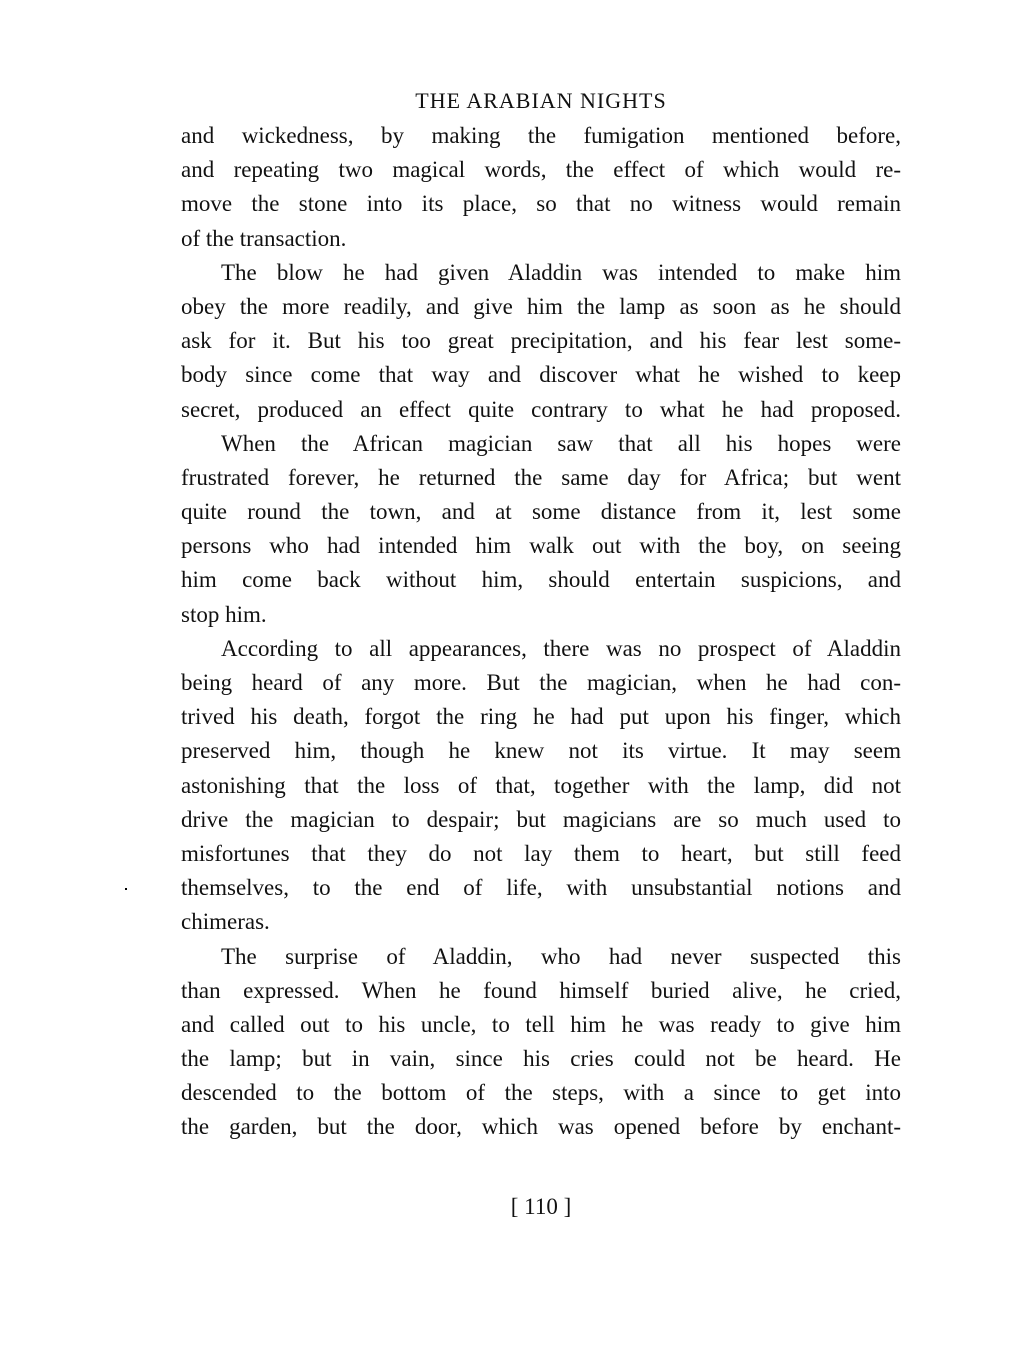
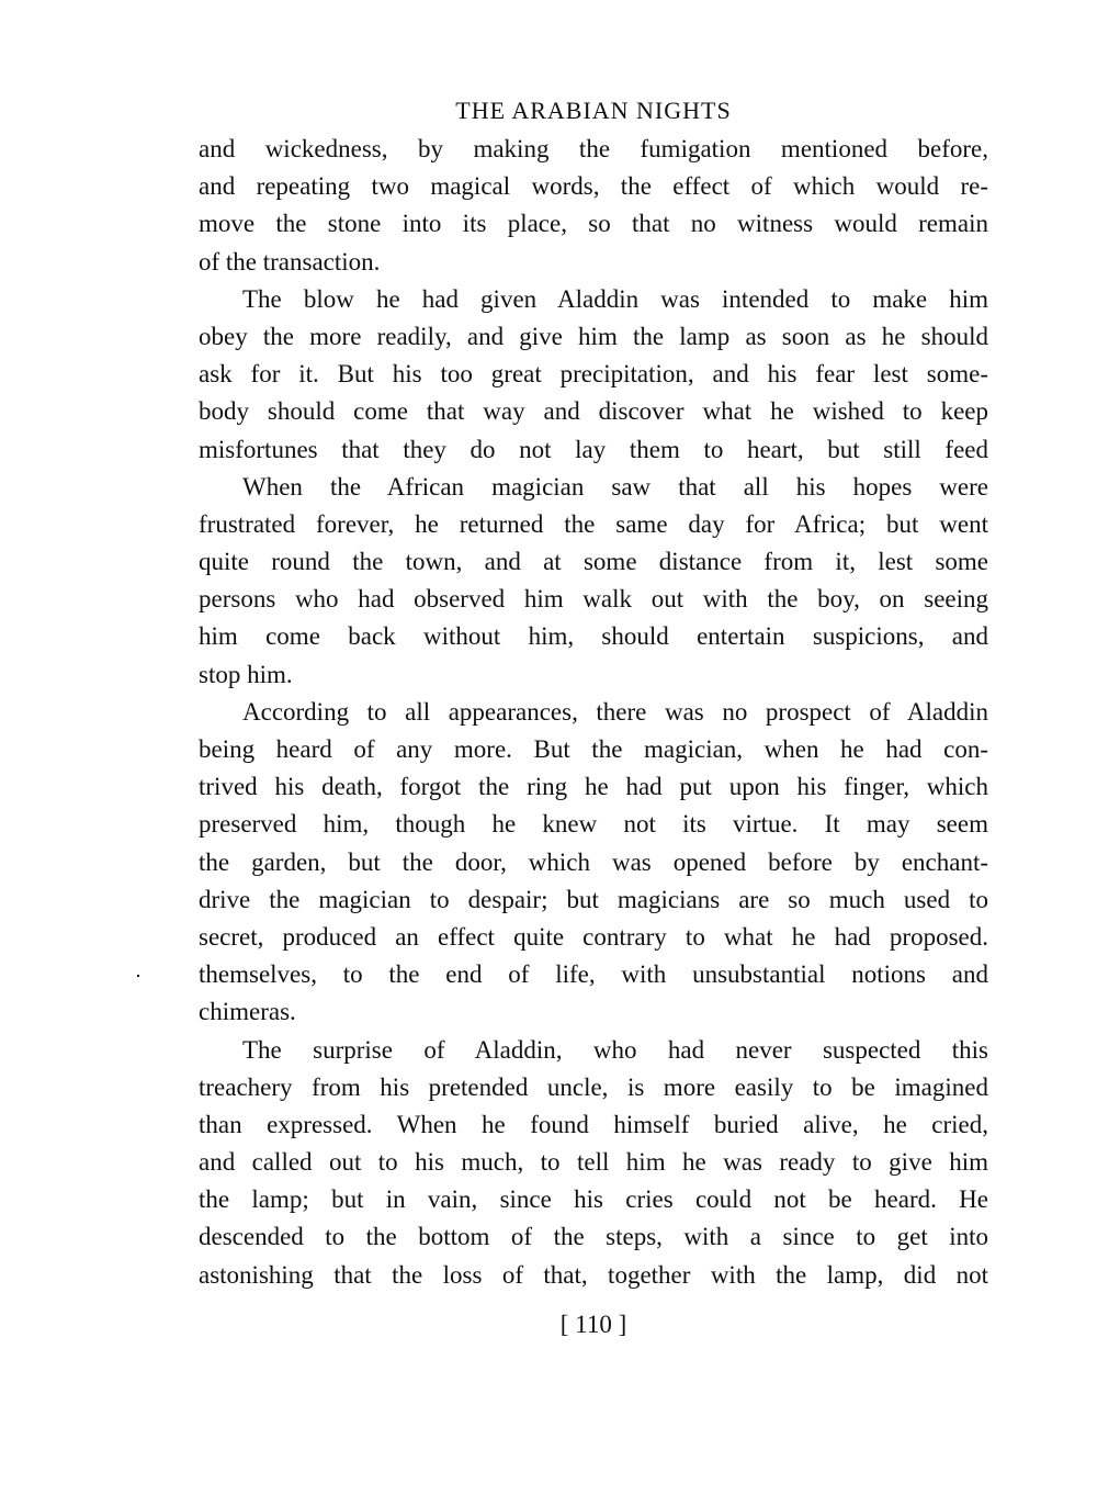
  THE ARABIAN NIGHTS
  and wickedness, by making the fumigation mentioned before,
  and repeating two magical words, the effect of which would re-
  move the stone into its place, so that no witness would remain
  of the transaction.
  The blow he had given Aladdin was intended to make him
  obey the more readily, and give him the lamp as soon as he should
  ask for it. But his too great precipitation, and his fear lest some-
- body since come that way and discover what he wished to keep
+ body should come that way and discover what he wished to keep
- secret, produced an effect quite contrary to what he had proposed.
+ misfortunes that they do not lay them to heart, but still feed
  When the African magician saw that all his hopes were
  frustrated forever, he returned the same day for Africa; but went
  quite round the town, and at some distance from it, lest some
- persons who had intended him walk out with the boy, on seeing
+ persons who had observed him walk out with the boy, on seeing
  him come back without him, should entertain suspicions, and
  stop him.
  According to all appearances, there was no prospect of Aladdin
  being heard of any more. But the magician, when he had con-
  trived his death, forgot the ring he had put upon his finger, which
  preserved him, though he knew not its virtue. It may seem
- astonishing that the loss of that, together with the lamp, did not
+ the garden, but the door, which was opened before by enchant-
  drive the magician to despair; but magicians are so much used to
- misfortunes that they do not lay them to heart, but still feed
+ secret, produced an effect quite contrary to what he had proposed.
  themselves, to the end of life, with unsubstantial notions and
  chimeras.
  The surprise of Aladdin, who had never suspected this
+ treachery from his pretended uncle, is more easily to be imagined
  than expressed. When he found himself buried alive, he cried,
- and called out to his uncle, to tell him he was ready to give him
+ and called out to his much, to tell him he was ready to give him
  the lamp; but in vain, since his cries could not be heard. He
  descended to the bottom of the steps, with a since to get into
- the garden, but the door, which was opened before by enchant-
+ astonishing that the loss of that, together with the lamp, did not
  [ 110 ]
